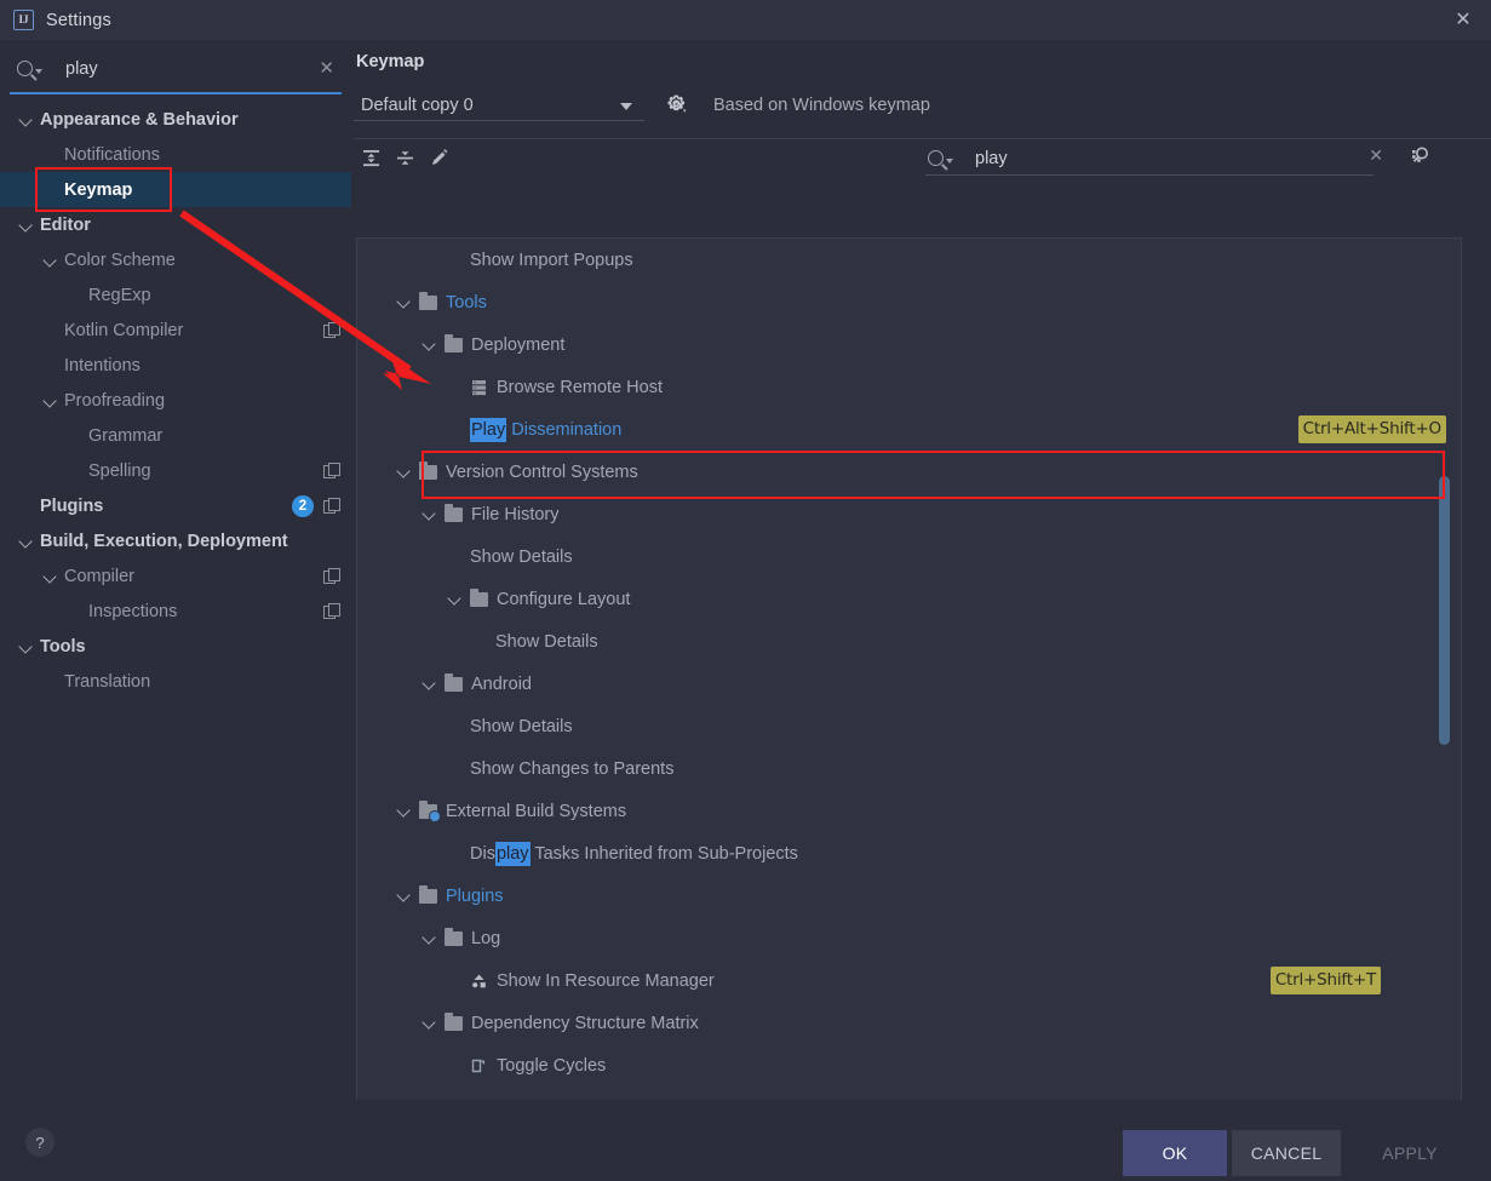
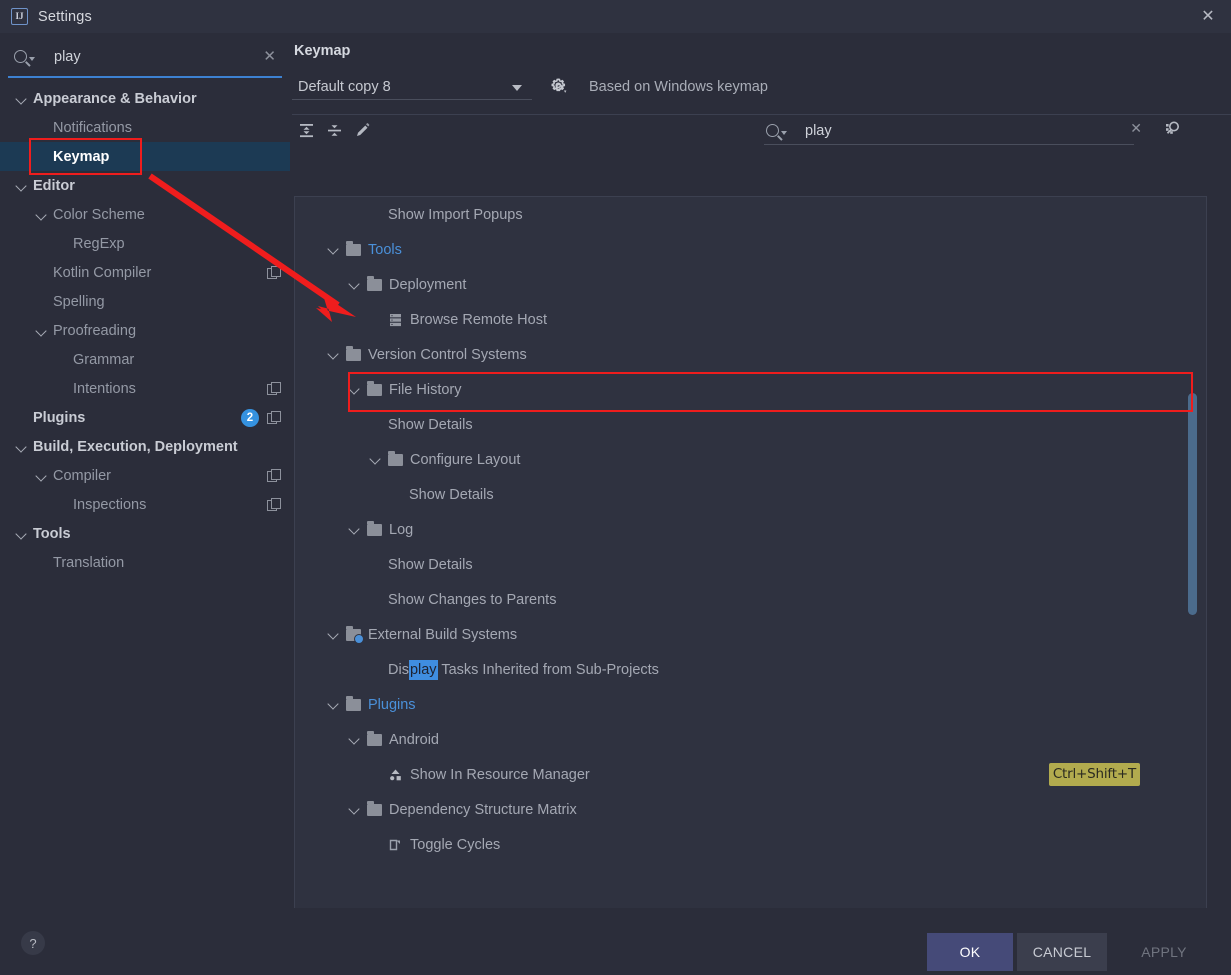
  IJ
  Settings
  ✕
  play
  ✕
  Appearance & Behavior
  Notifications
  Keymap
  Editor
  Color Scheme
  RegExp
  Kotlin Compiler
- Intentions
+ Spelling
  Proofreading
  Grammar
- Spelling
+ Intentions
  Plugins
  2
  Build, Execution, Deployment
  Compiler
  Inspections
  Tools
  Translation
  Keymap
- Default copy 0
+ Default copy 8
  Based on Windows keymap
  play
  ✕
  Show Import Popups
  Tools
  Deployment
  Browse Remote Host
- Play Dissemination
- Ctrl+Alt+Shift+O
  Version Control Systems
  File History
  Show Details
  Configure Layout
  Show Details
- Android
+ Log
  Show Details
  Show Changes to Parents
  External Build Systems
  Display Tasks Inherited from Sub-Projects
  Plugins
- Log
+ Android
  Show In Resource Manager
  Ctrl+Shift+T
  Dependency Structure Matrix
  Toggle Cycles
  ?
  OK
  CANCEL
  APPLY
